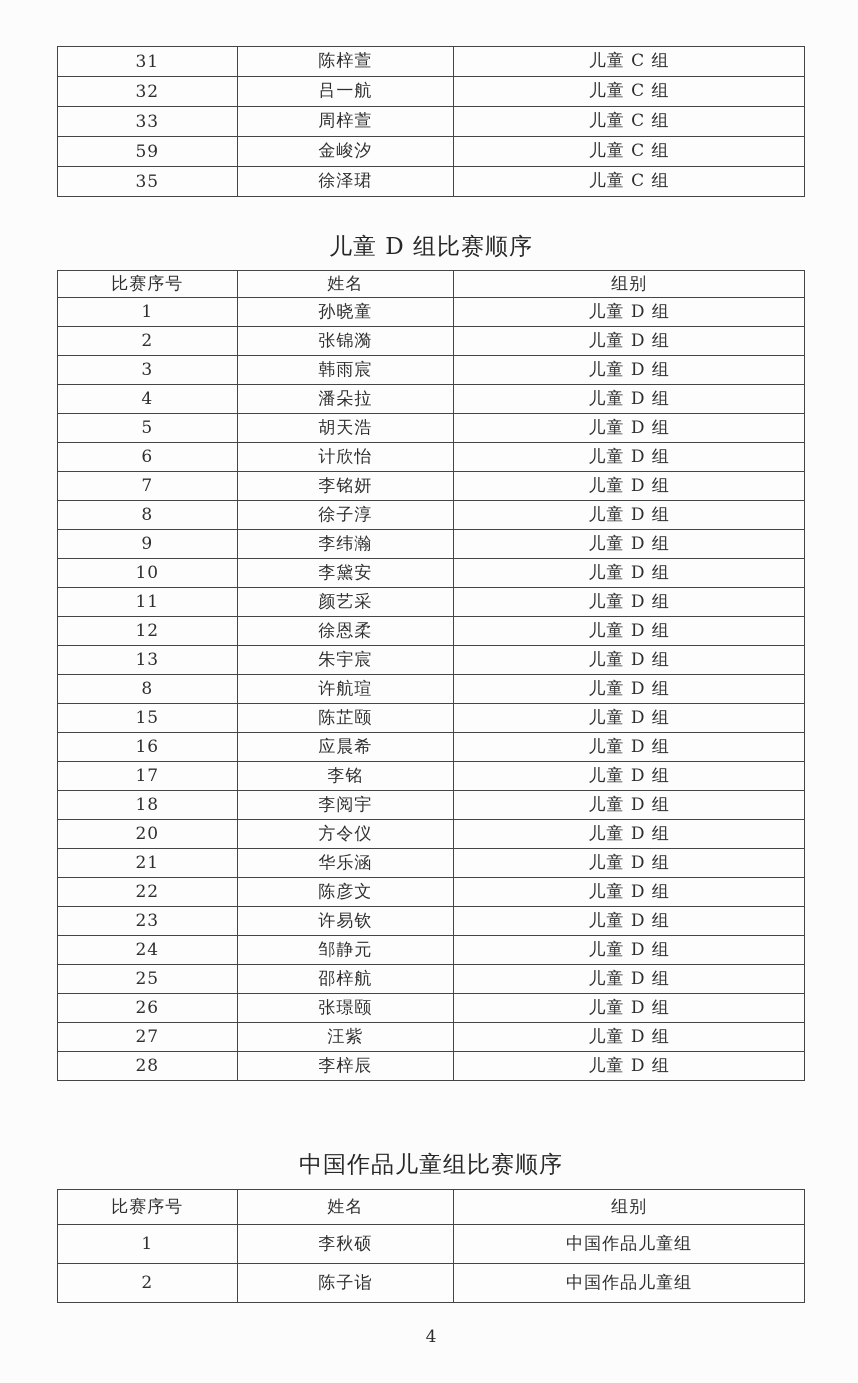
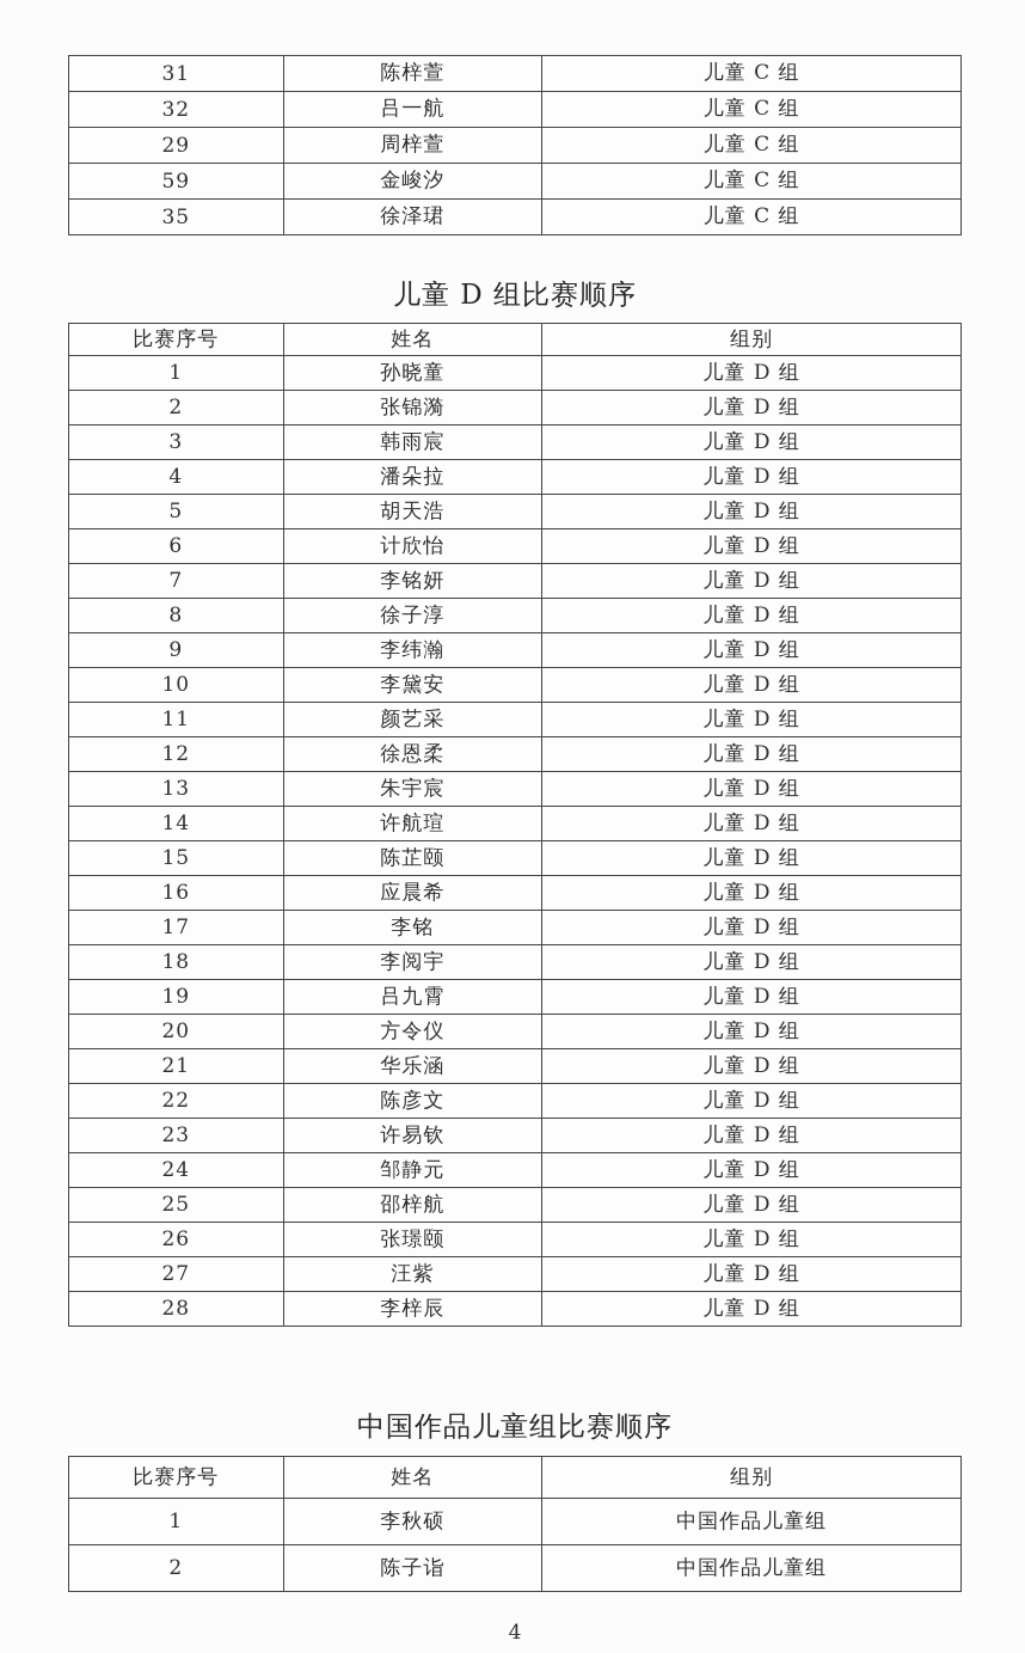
  31	陈梓萱	儿童 C 组
  32	吕一航	儿童 C 组
- 33	周梓萱	儿童 C 组
+ 29	周梓萱	儿童 C 组
  59	金峻汐	儿童 C 组
  35	徐泽珺	儿童 C 组
  儿童 D 组比赛顺序
  比赛序号	姓名	组别
  1	孙晓童	儿童 D 组
  2	张锦漪	儿童 D 组
  3	韩雨宸	儿童 D 组
  4	潘朵拉	儿童 D 组
  5	胡天浩	儿童 D 组
  6	计欣怡	儿童 D 组
  7	李铭妍	儿童 D 组
  8	徐子淳	儿童 D 组
  9	李纬瀚	儿童 D 组
  10	李黛安	儿童 D 组
  11	颜艺采	儿童 D 组
  12	徐恩柔	儿童 D 组
  13	朱宇宸	儿童 D 组
- 8	许航瑄	儿童 D 组
+ 14	许航瑄	儿童 D 组
  15	陈芷颐	儿童 D 组
  16	应晨希	儿童 D 组
  17	李铭	儿童 D 组
  18	李阅宇	儿童 D 组
+ 19	吕九霄	儿童 D 组
  20	方令仪	儿童 D 组
  21	华乐涵	儿童 D 组
  22	陈彦文	儿童 D 组
  23	许易钦	儿童 D 组
  24	邹静元	儿童 D 组
  25	邵梓航	儿童 D 组
  26	张璟颐	儿童 D 组
  27	汪紫	儿童 D 组
  28	李梓辰	儿童 D 组
  中国作品儿童组比赛顺序
  比赛序号	姓名	组别
  1	李秋硕	中国作品儿童组
  2	陈子诣	中国作品儿童组
  4
